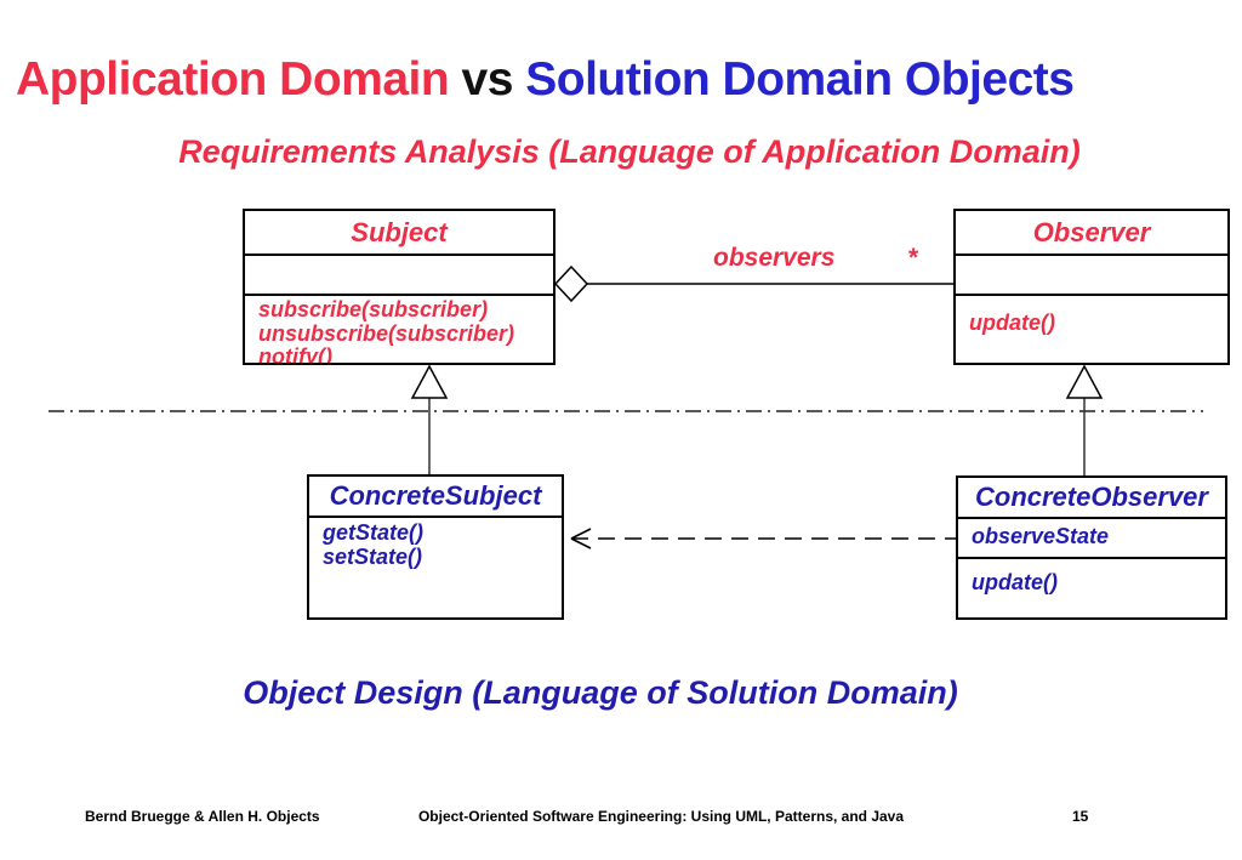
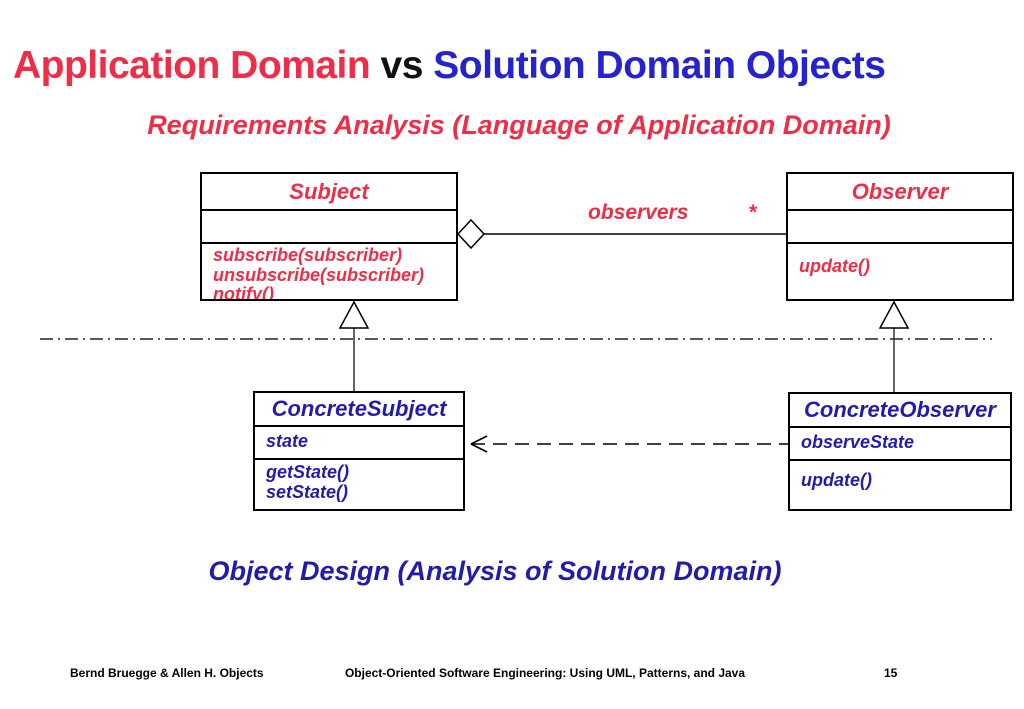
  Application Domain vs Solution Domain Objects
  Requirements Analysis (Language of Application Domain)
  Subject
  subscribe(subscriber)
  unsubscribe(subscriber)
  notify()
  Observer
  update()
  observers
  *
  ConcreteSubject
+ state
  getState()
  setState()
  ConcreteObserver
  observeState
  update()
- Object Design (Language of Solution Domain)
+ Object Design (Analysis of Solution Domain)
  Bernd Bruegge & Allen H. Objects
  Object-Oriented Software Engineering: Using UML, Patterns, and Java
  15
